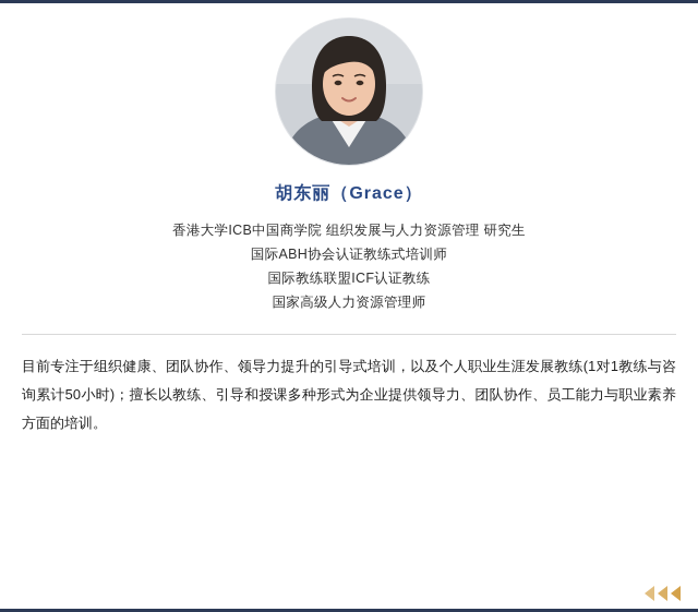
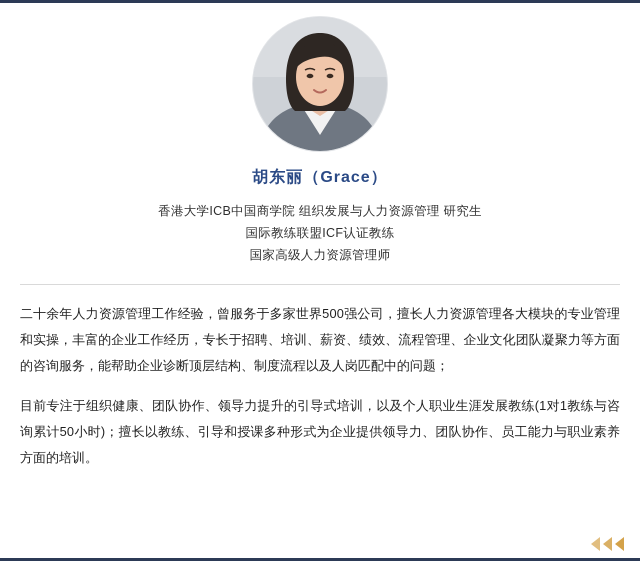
  胡东丽（Grace）
  香港大学ICB中国商学院 组织发展与人力资源管理 研究生
- 国际ABH协会认证教练式培训师
  国际教练联盟ICF认证教练
  国家高级人力资源管理师
+ 二十余年人力资源管理工作经验，曾服务于多家世界500强公司，擅长人力资源管理各大模块的专业管理和实操，丰富的企业工作经历，专长于招聘、培训、薪资、绩效、流程管理、企业文化团队凝聚力等方面的咨询服务，能帮助企业诊断顶层结构、制度流程以及人岗匹配中的问题；
  目前专注于组织健康、团队协作、领导力提升的引导式培训，以及个人职业生涯发展教练(1对1教练与咨询累计50小时)；擅长以教练、引导和授课多种形式为企业提供领导力、团队协作、员工能力与职业素养方面的培训。
